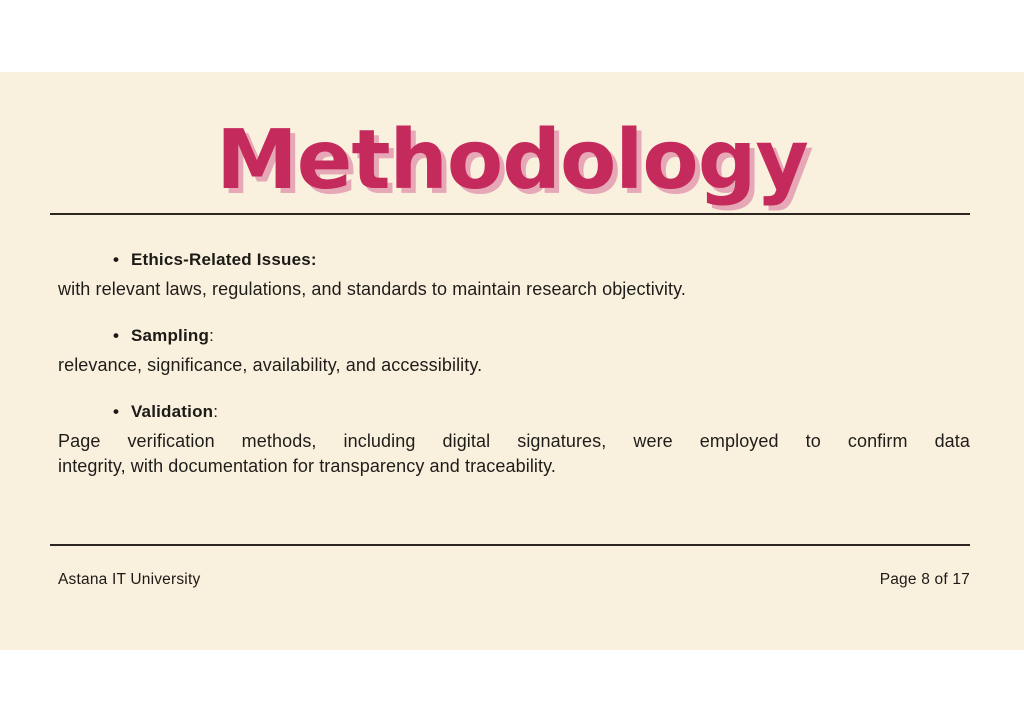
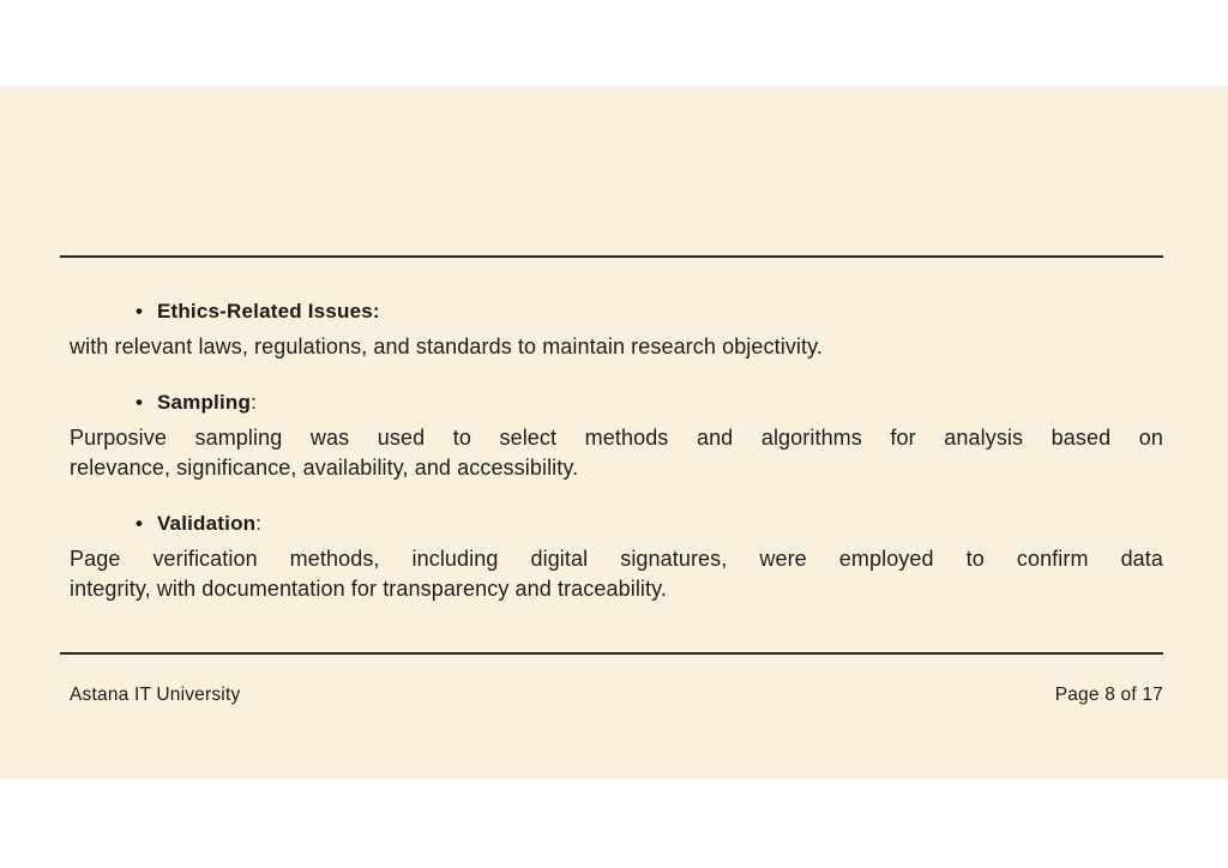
- Methodology
  • Ethics-Related Issues:
  with relevant laws, regulations, and standards to maintain research objectivity.
  • Sampling:
+ Purposive sampling was used to select methods and algorithms for analysis based on
  relevance, significance, availability, and accessibility.
  • Validation:
  Page verification methods, including digital signatures, were employed to confirm data
  integrity, with documentation for transparency and traceability.
  Astana IT University
  Page 8 of 17
